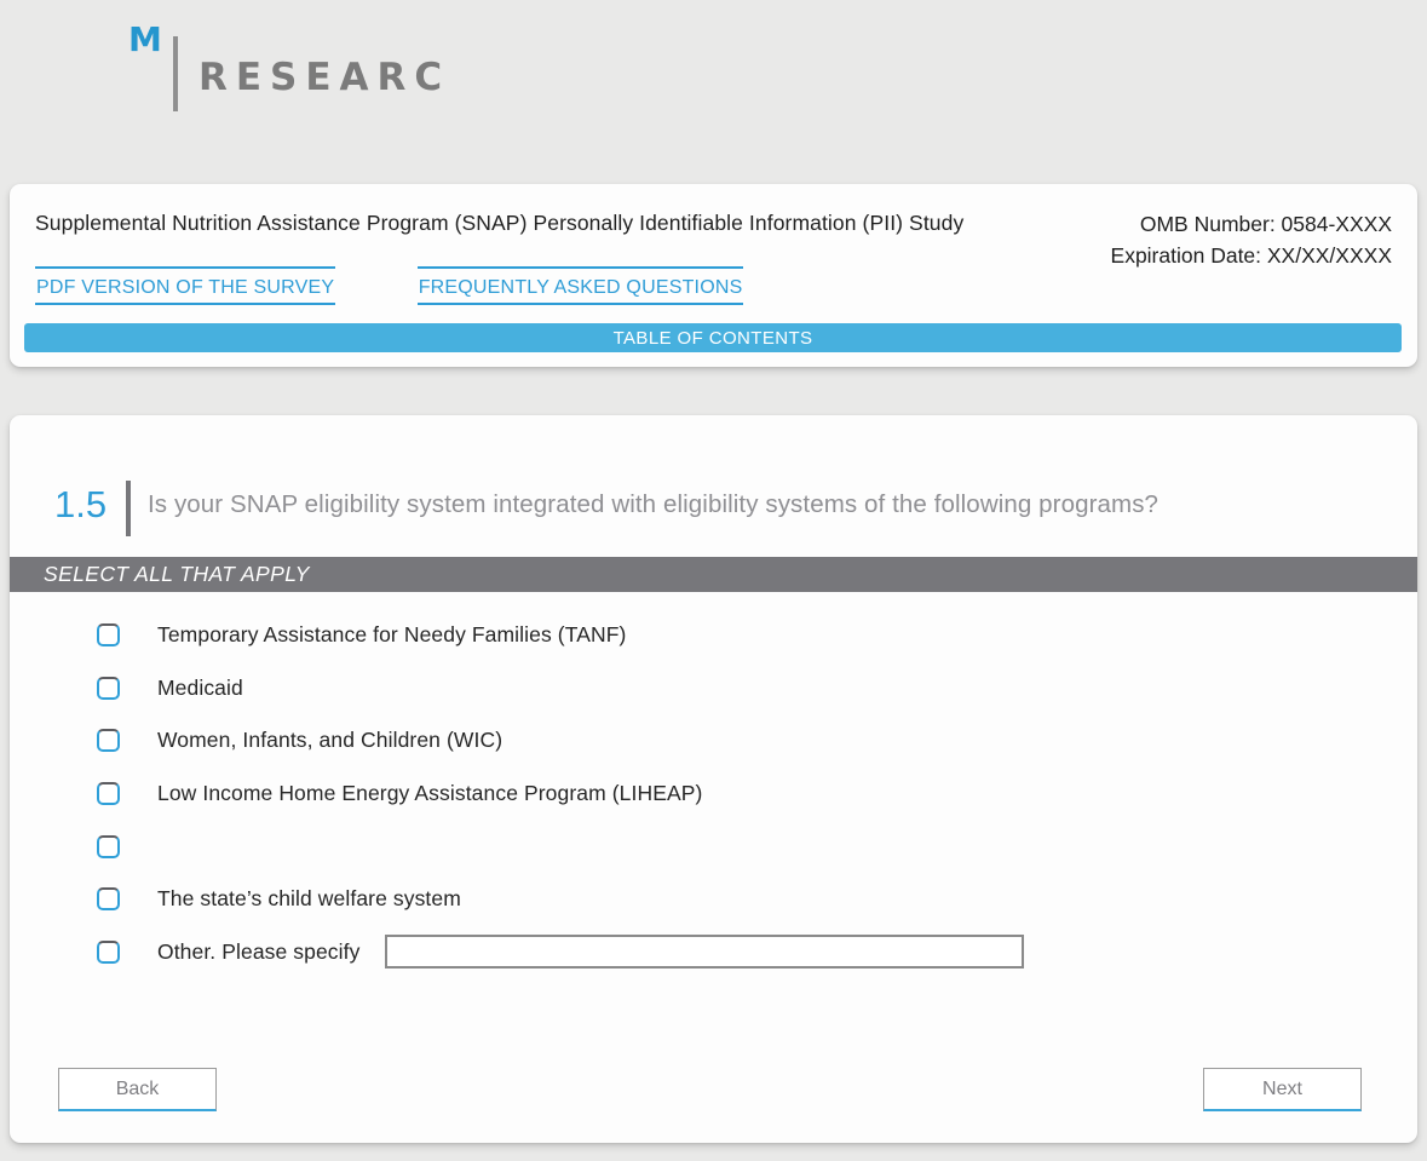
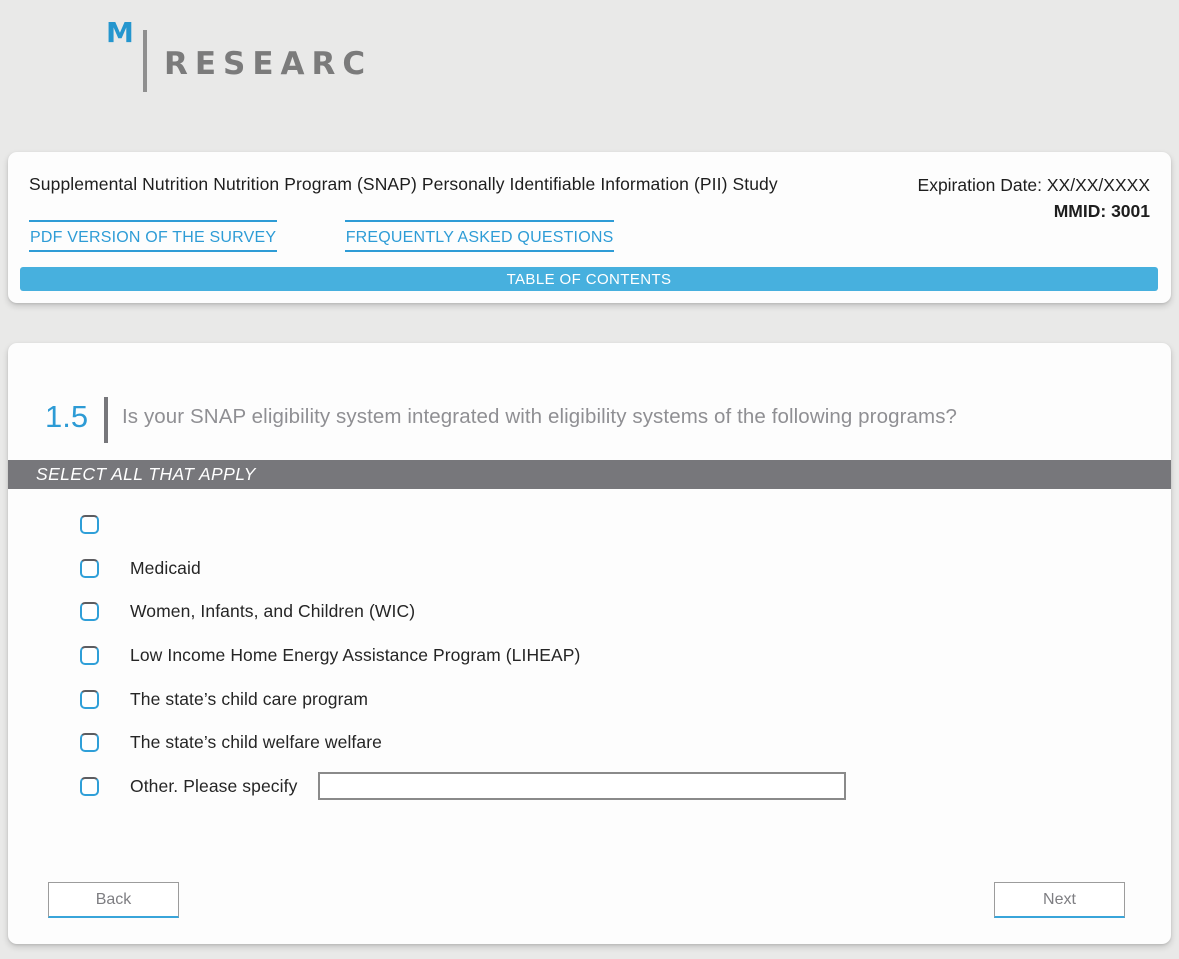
  M
  RESEARC
- Supplemental Nutrition Assistance Program (SNAP) Personally Identifiable Information (PII) Study
+ Supplemental Nutrition Nutrition Program (SNAP) Personally Identifiable Information (PII) Study
- OMB Number: 0584-XXXX
  Expiration Date: XX/XX/XXXX
+ MMID: 3001
  PDF VERSION OF THE SURVEY FREQUENTLY ASKED QUESTIONS
  TABLE OF CONTENTS
  1.5
  Is your SNAP eligibility system integrated with eligibility systems of the following programs?
  SELECT ALL THAT APPLY
- Temporary Assistance for Needy Families (TANF)
  Medicaid
  Women, Infants, and Children (WIC)
  Low Income Home Energy Assistance Program (LIHEAP)
+ The state’s child care program
- The state’s child welfare system
+ The state’s child welfare welfare
  Other. Please specify
  Back
  Next
